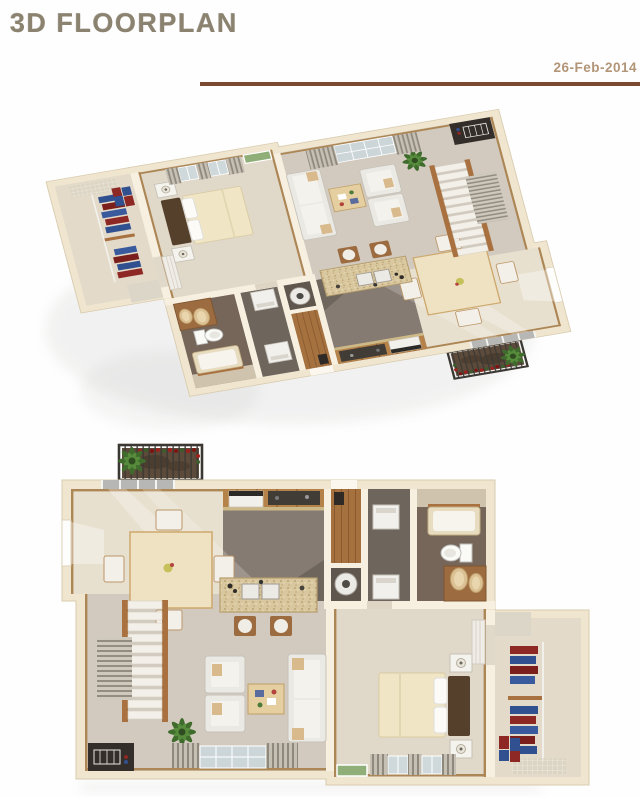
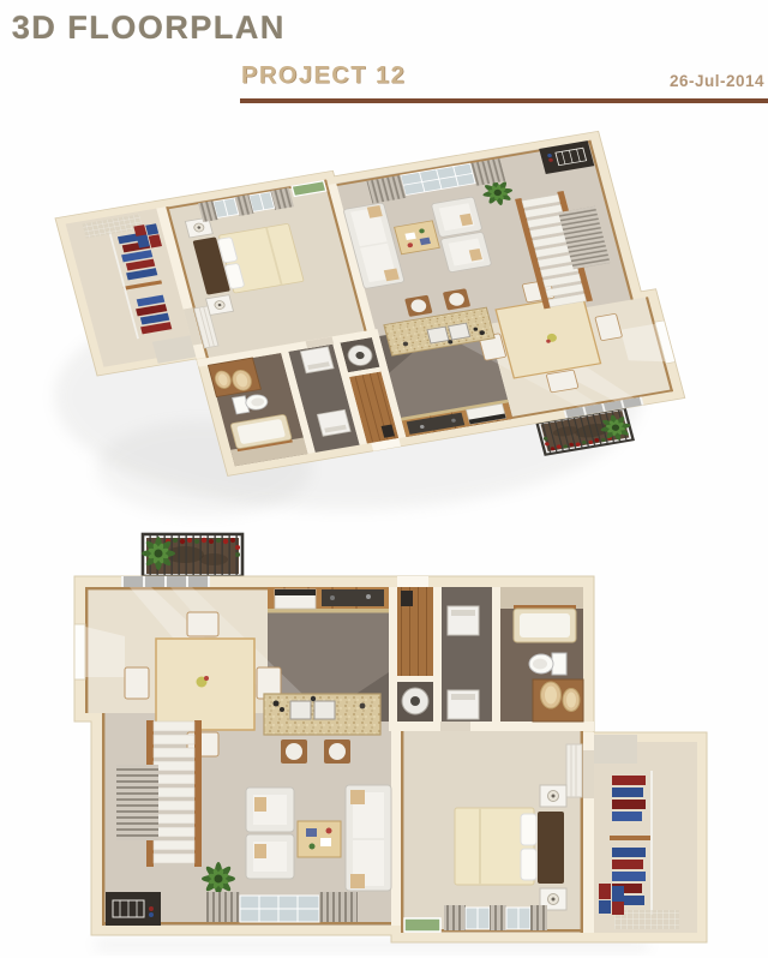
  3D FLOORPLAN
+ PROJECT 12
- 26-Feb-2014
+ 26-Jul-2014
